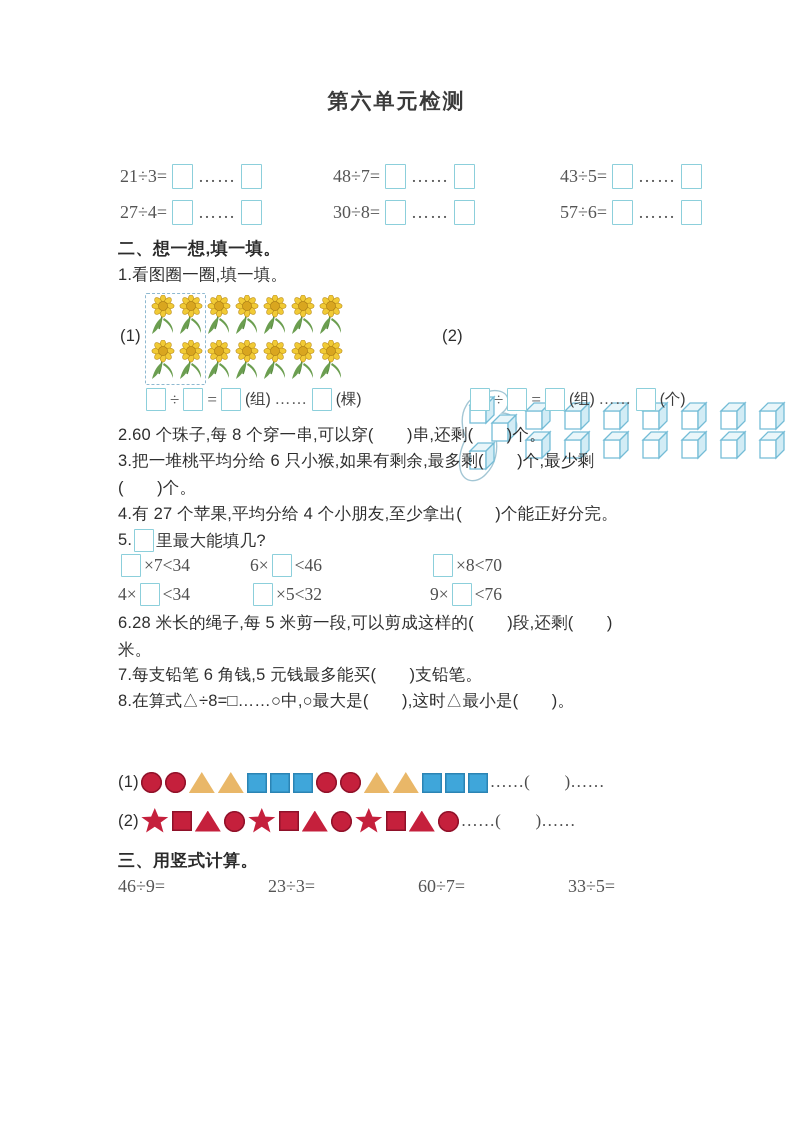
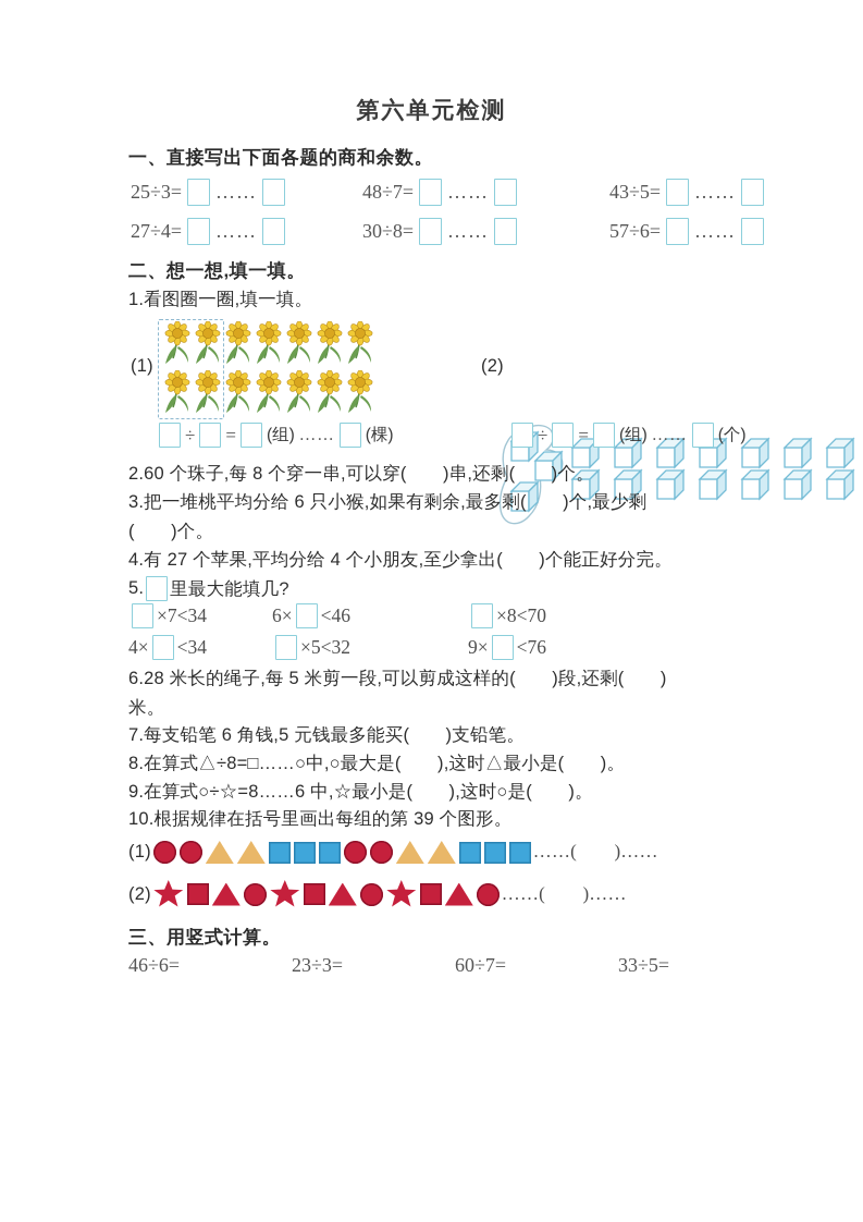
  第六单元检测
+ 一、直接写出下面各题的商和余数。
- 21÷3=
+ 25÷3=
  ……
  48÷7=
  ……
  43÷5=
  ……
  27÷4=
  ……
  30÷8=
  ……
  57÷6=
  ……
  二、想一想,填一填。
  1.看图圈一圈,填一填。
  (1)
  ÷
  =
  (组)
  ……
  (棵)
  (2)
  ÷
  =
  (组)
  ……
  (个)
  2.60 个珠子,每 8 个穿一串,可以穿( )串,还剩( )个。
  3.把一堆桃平均分给 6 只小猴,如果有剩余,最多剩( )个,最少剩
  ( )个。
  4.有 27 个苹果,平均分给 4 个小朋友,至少拿出( )个能正好分完。
  5.
  里最大能填几?
  ×7<34
  6×
  <46
  ×8<70
  4×
  <34
  ×5<32
  9×
  <76
  6.28 米长的绳子,每 5 米剪一段,可以剪成这样的( )段,还剩( )
  米。
  7.每支铅笔 6 角钱,5 元钱最多能买( )支铅笔。
  8.在算式△÷8=□……○中,○最大是( ),这时△最小是( )。
+ 9.在算式○÷☆=8……6 中,☆最小是( ),这时○是( )。
+ 10.根据规律在括号里画出每组的第 39 个图形。
  (1)
  ……( )……
  (2)
  ……( )……
  三、用竖式计算。
- 46÷9=
+ 46÷6=
  23÷3=
  60÷7=
  33÷5=
